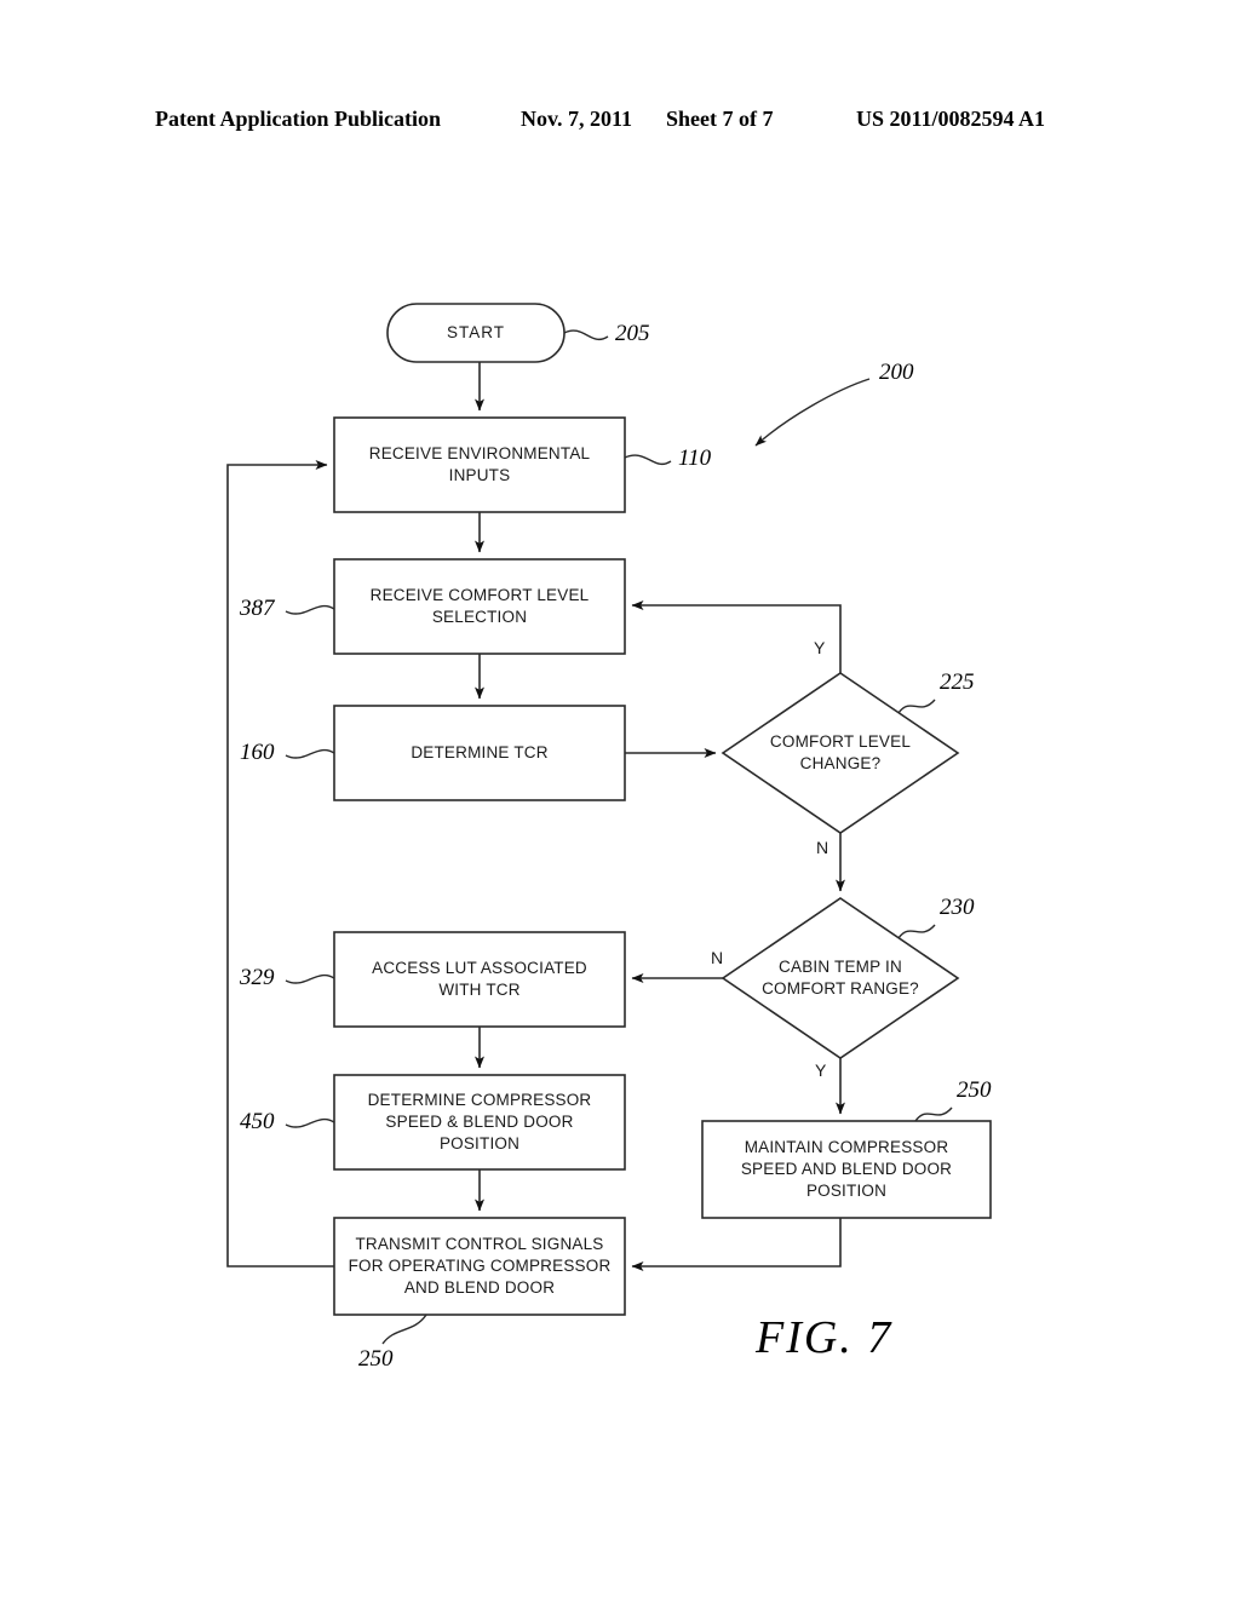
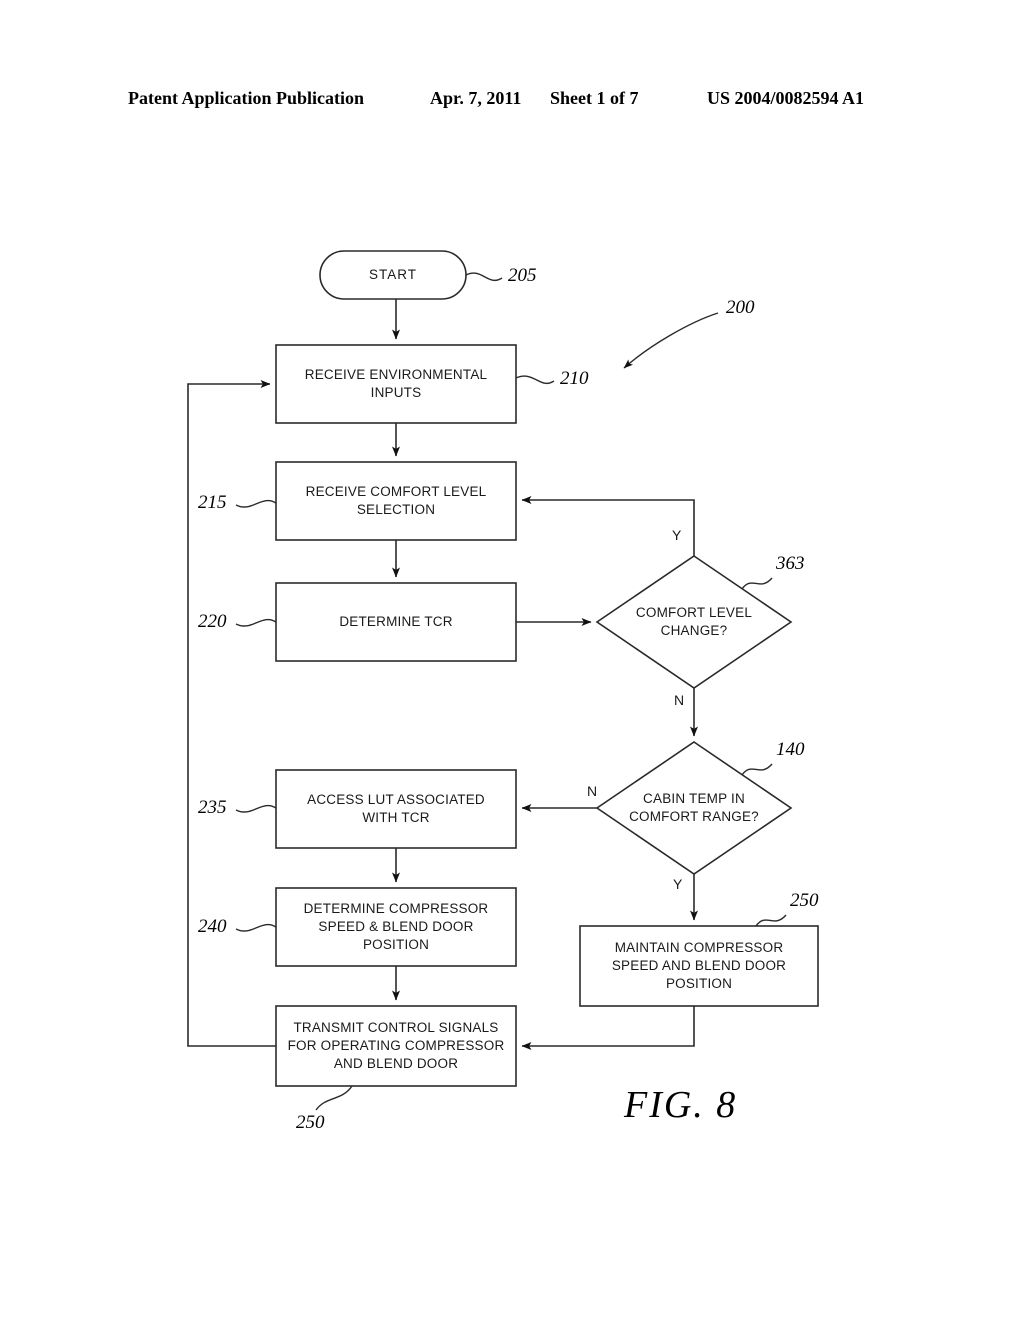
  Patent Application Publication
- Nov. 7, 2011
+ Apr. 7, 2011
- Sheet 7 of 7
+ Sheet 1 of 7
- US 2011/0082594 A1
+ US 2004/0082594 A1
  START
  RECEIVE ENVIRONMENTAL
  INPUTS
  RECEIVE COMFORT LEVEL
  SELECTION
  DETERMINE TCR
  COMFORT LEVEL
  CHANGE?
  CABIN TEMP IN
  COMFORT RANGE?
  ACCESS LUT ASSOCIATED
  WITH TCR
  DETERMINE COMPRESSOR
  SPEED & BLEND DOOR
  POSITION
  MAINTAIN COMPRESSOR
  SPEED AND BLEND DOOR
  POSITION
  TRANSMIT CONTROL SIGNALS
  FOR OPERATING COMPRESSOR
  AND BLEND DOOR
  205
- 110
+ 210
- 387
+ 215
- 160
+ 220
- 225
+ 363
- 230
+ 140
- 329
+ 235
- 450
+ 240
  250
  250
  200
  Y
  N
  N
  Y
- FIG. 7
+ FIG. 8
